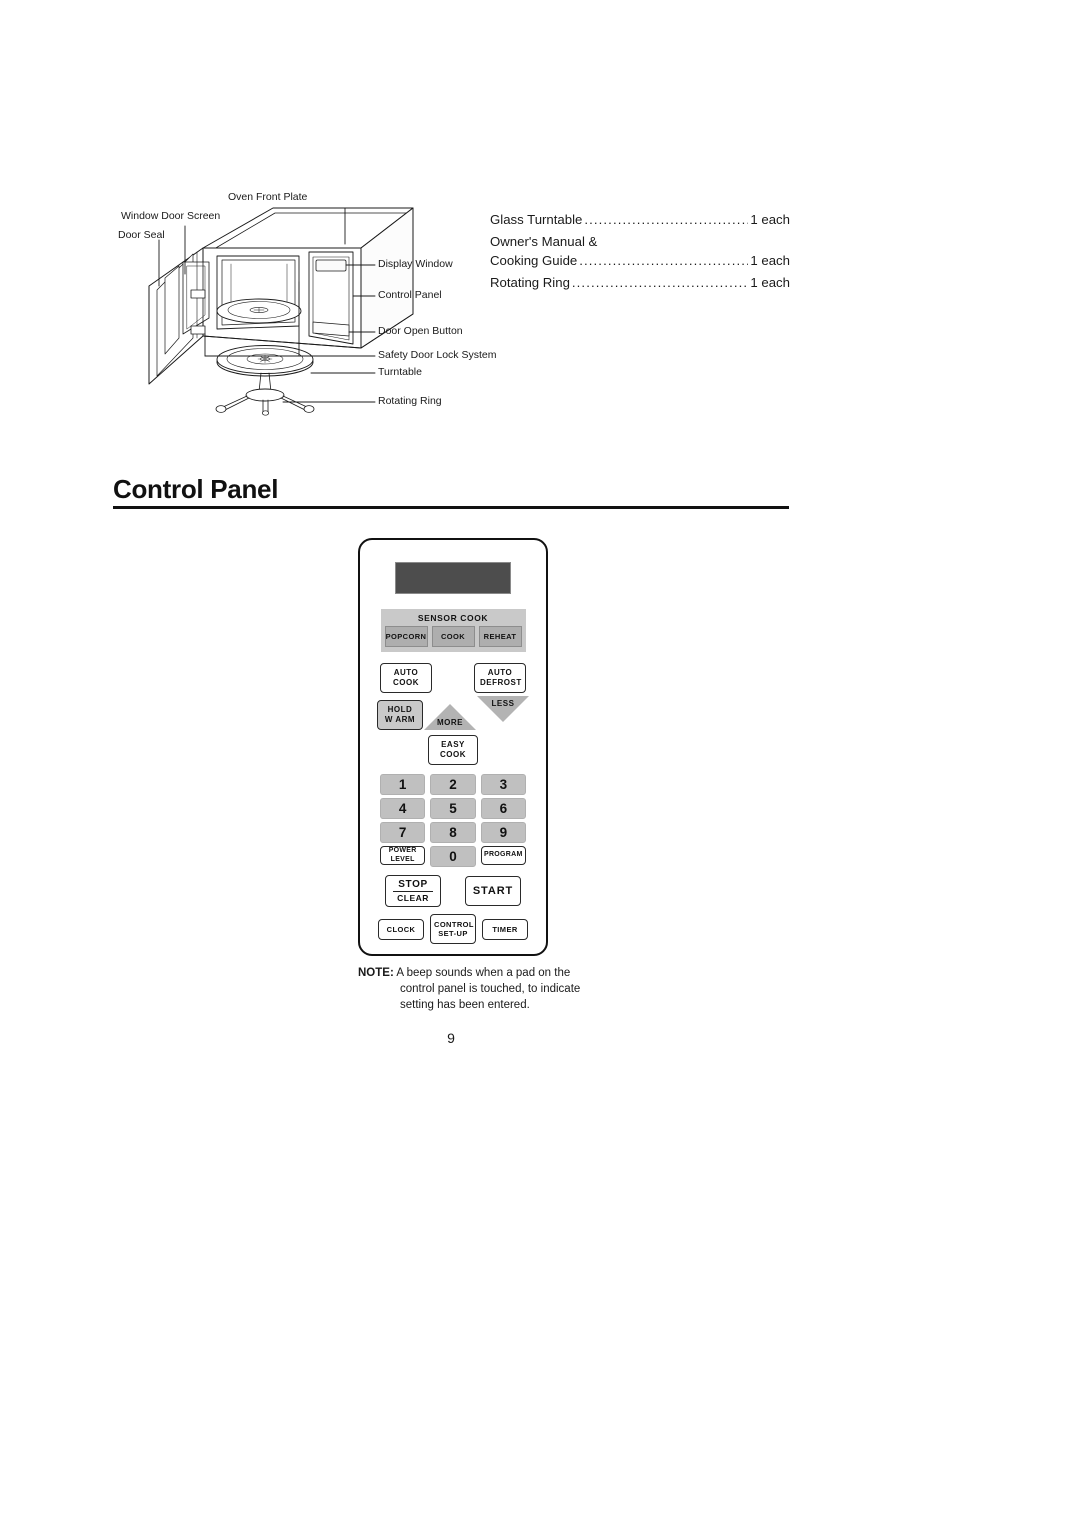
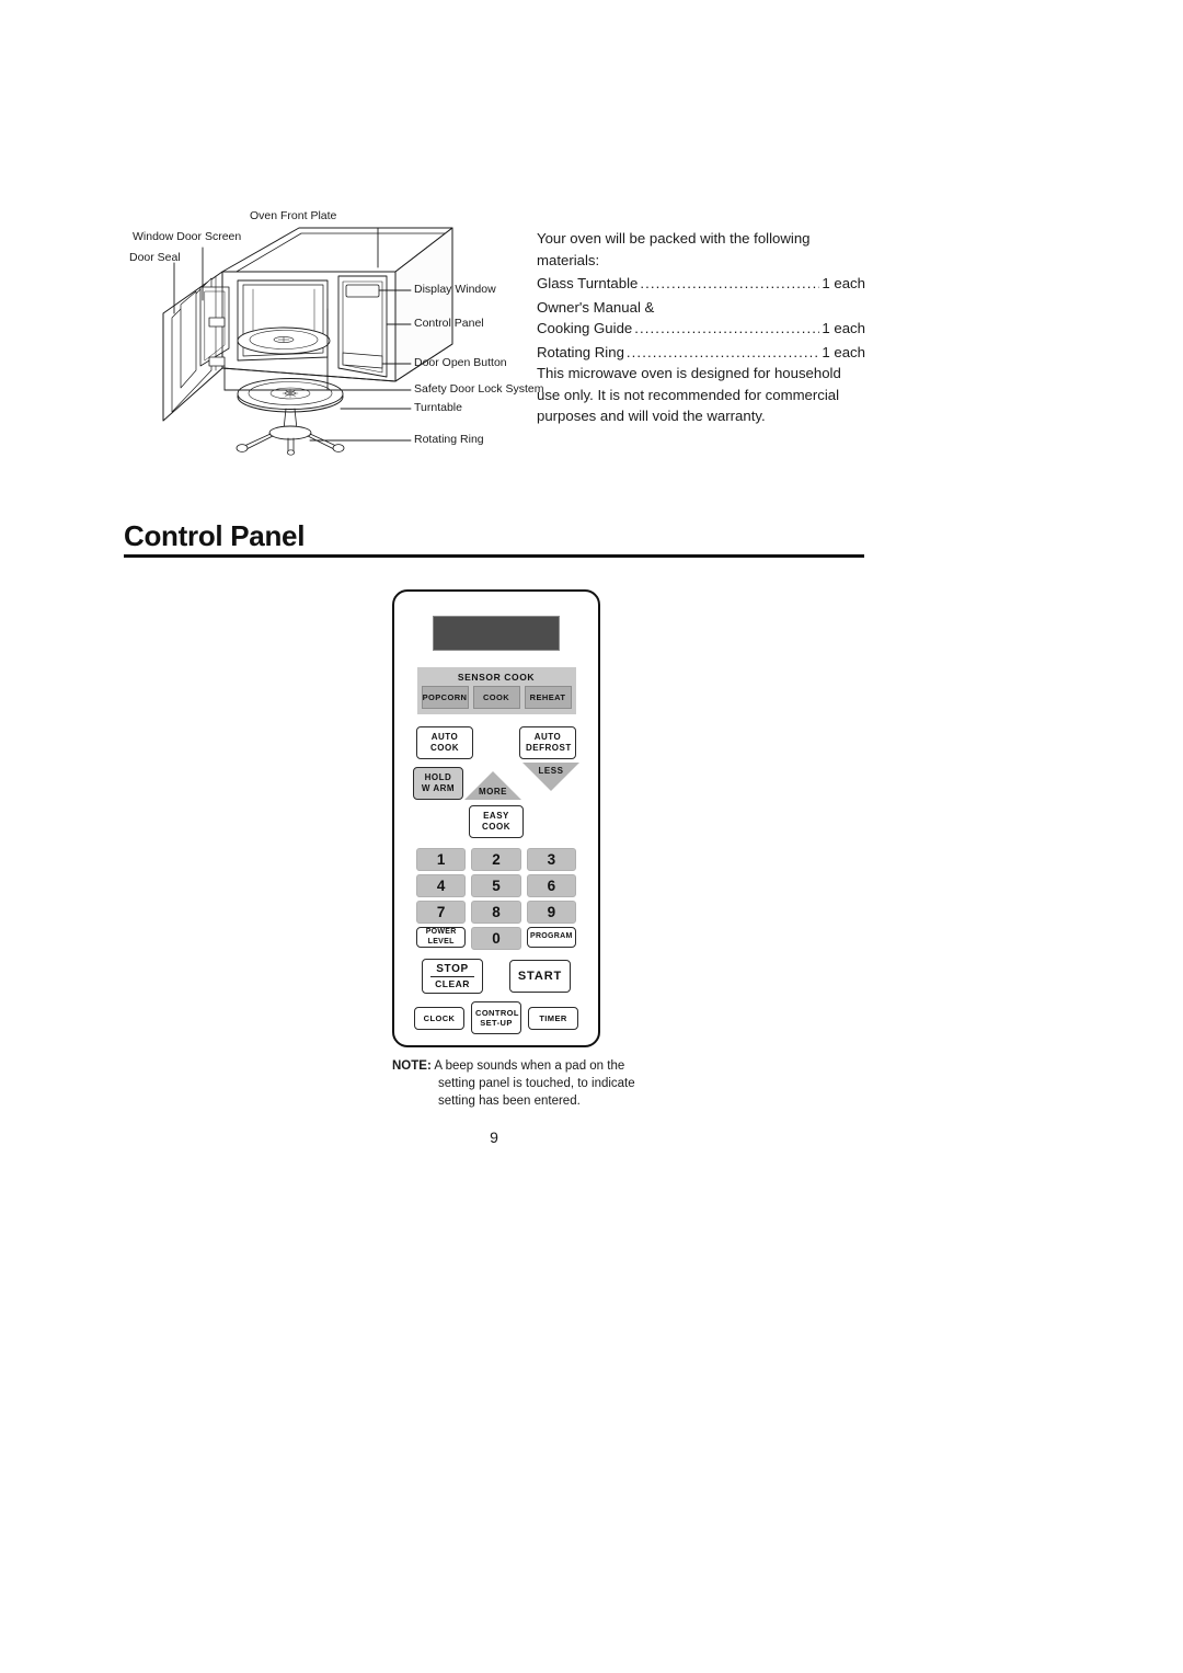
  Oven Front Plate
  Window Door Screen
  Door Seal
  Display Window
  Control Panel
  Door Open Button
  Safety Door Lock System
  Turntable
  Rotating Ring
+ Your oven will be packed with the following materials:
  Glass Turntable
  1 each
  Owner's Manual &
  Cooking Guide
  1 each
  Rotating Ring
  1 each
+ This microwave oven is designed for household use only. It is not recommended for commercial purposes and will void the warranty.
  Control Panel
  SENSOR COOK
  POPCORN
  COOK
  REHEAT
  AUTO
  COOK
  AUTO
  DEFROST
  HOLD
  W ARM
  MORE
  LESS
  EASY
  COOK
  1
  2
  3
  4
  5
  6
  7
  8
  9
  0
  STOP
  CLEAR
  START
  CLOCK
  CONTROL
  SET-UP
  TIMER
  NOTE: A beep sounds when a pad on the
- control panel is touched, to indicate
+ setting panel is touched, to indicate
  setting has been entered.
  9
